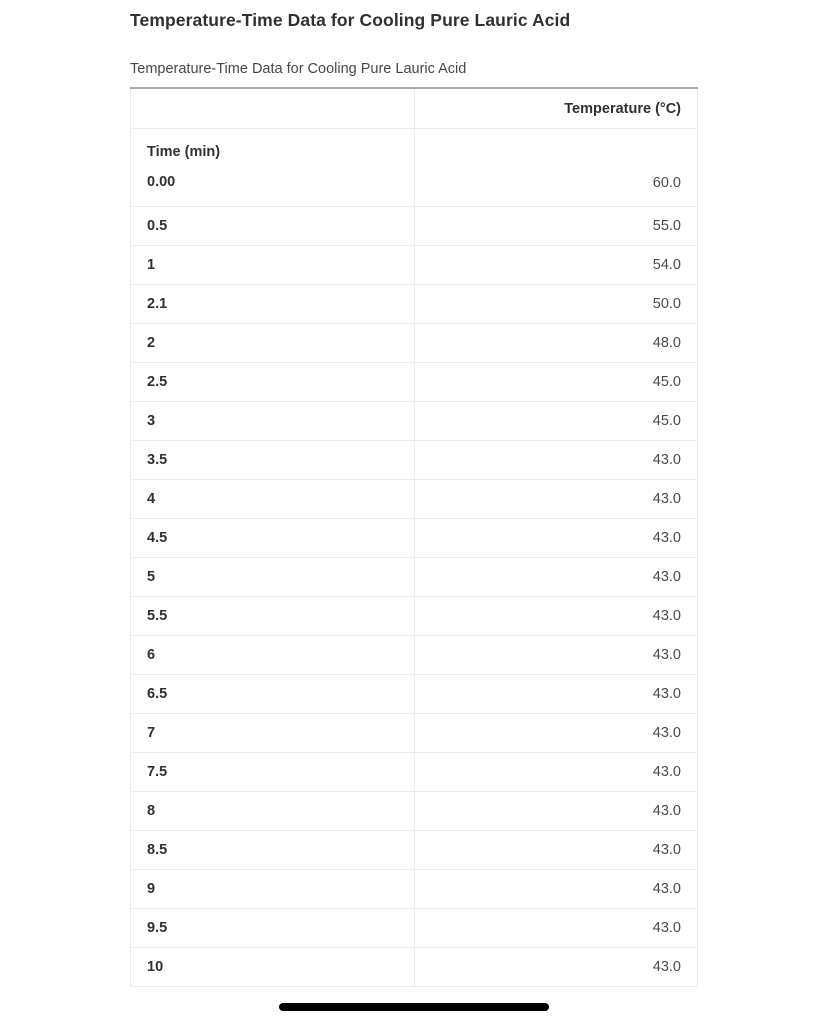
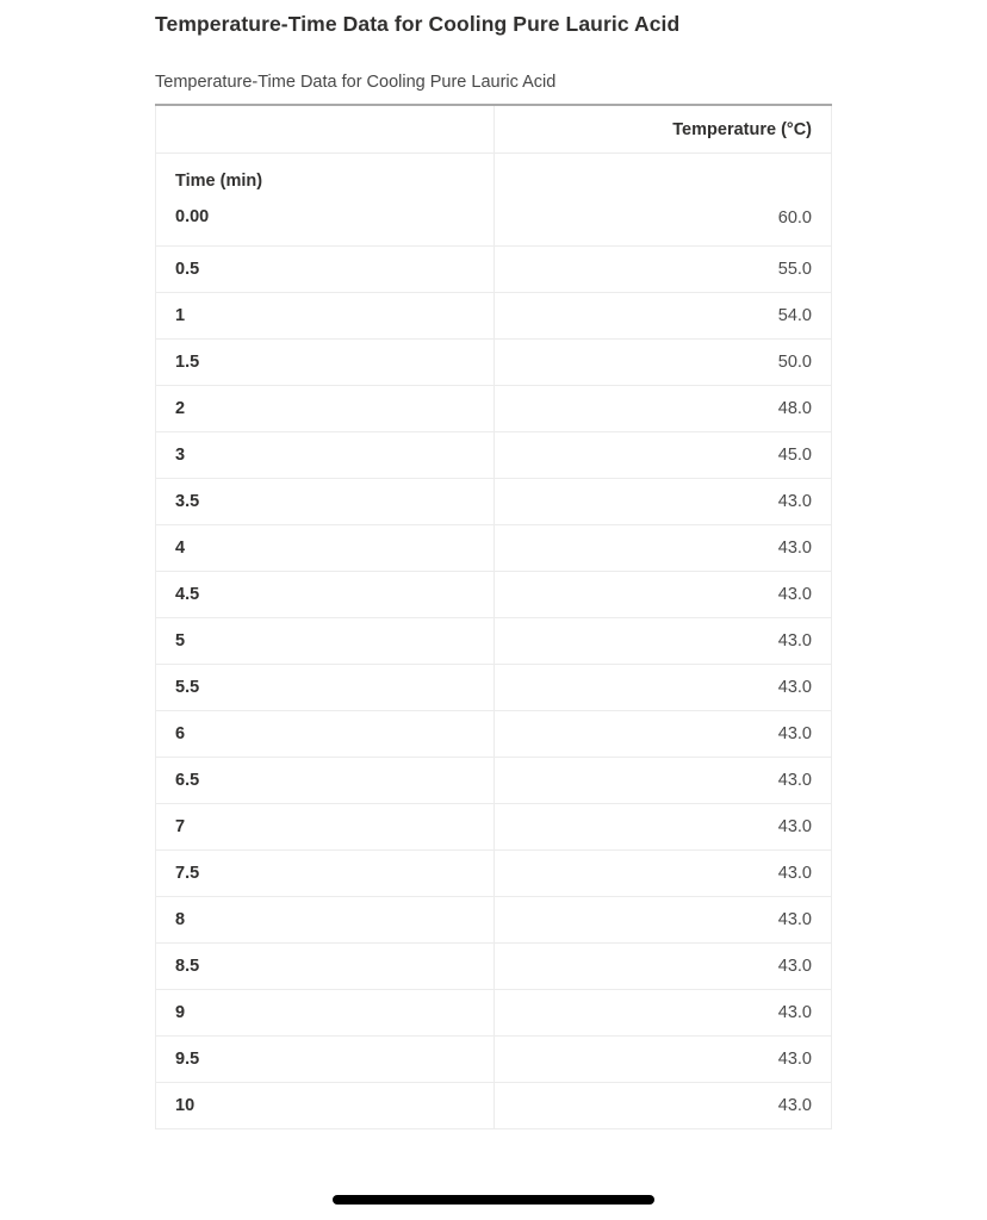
  Temperature-Time Data for Cooling Pure Lauric Acid
  Temperature-Time Data for Cooling Pure Lauric Acid
  	Temperature (°C)
  Time (min)0.00	60.0
  0.5	55.0
  1	54.0
- 2.1	50.0
+ 1.5	50.0
  2	48.0
- 2.5	45.0
  3	45.0
  3.5	43.0
  4	43.0
  4.5	43.0
  5	43.0
  5.5	43.0
  6	43.0
  6.5	43.0
  7	43.0
  7.5	43.0
  8	43.0
  8.5	43.0
  9	43.0
  9.5	43.0
  10	43.0
